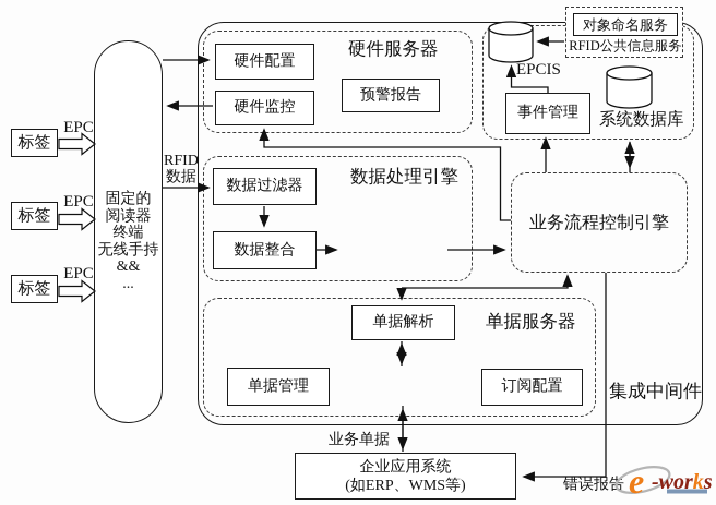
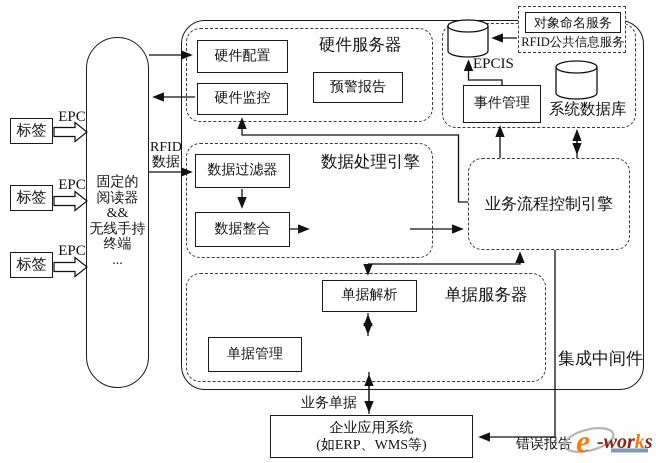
  集成中间件
  标签
  标签
  标签
  EPC
  EPC
  EPC
  固定的
  阅读器
- 终端
+ &&
  无线手持
- &&
+ 终端
  ...
  RFID
  数据
  硬件服务器
  硬件配置
  硬件监控
  预警报告
  数据处理引擎
  数据过滤器
  数据整合
  单据服务器
  单据解析
  单据管理
- 订阅配置
  业务流程控制引擎
  EPCIS
  事件管理
  系统数据库
  对象命名服务
  RFID公共信息服务
  企业应用系统
  (如ERP、WMS等)
  业务单据
  错误报
  e
  -works
